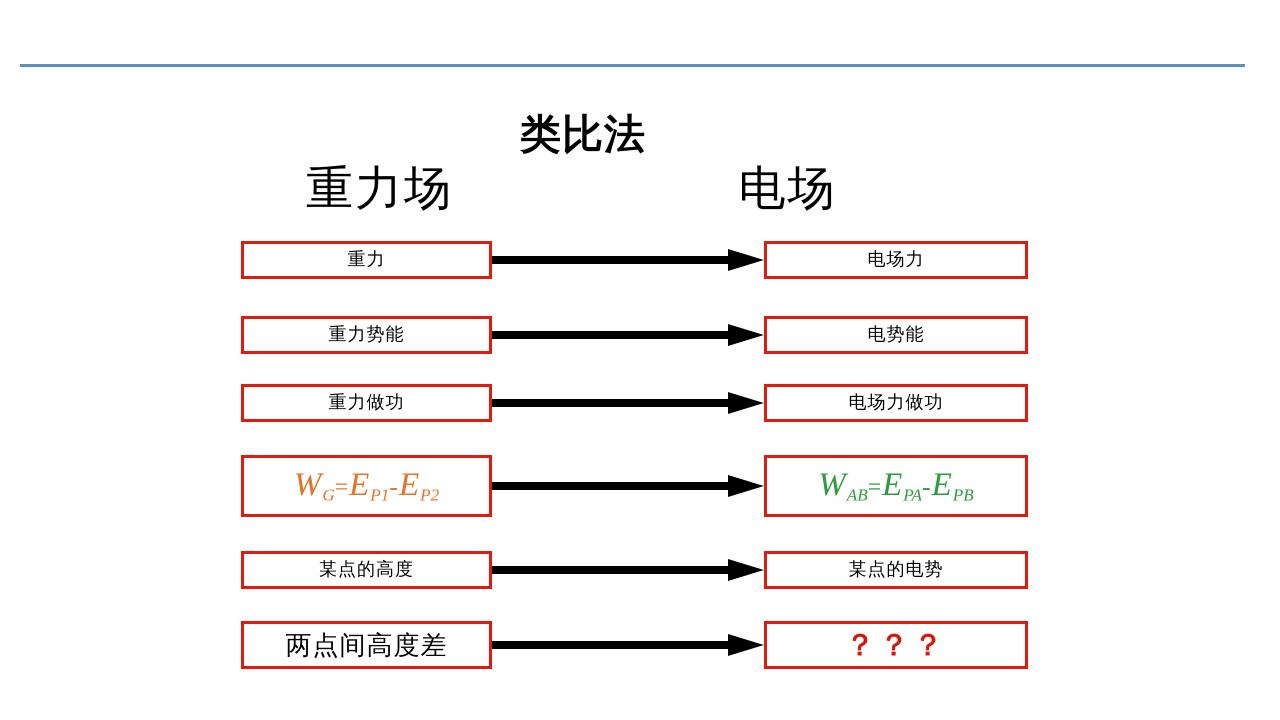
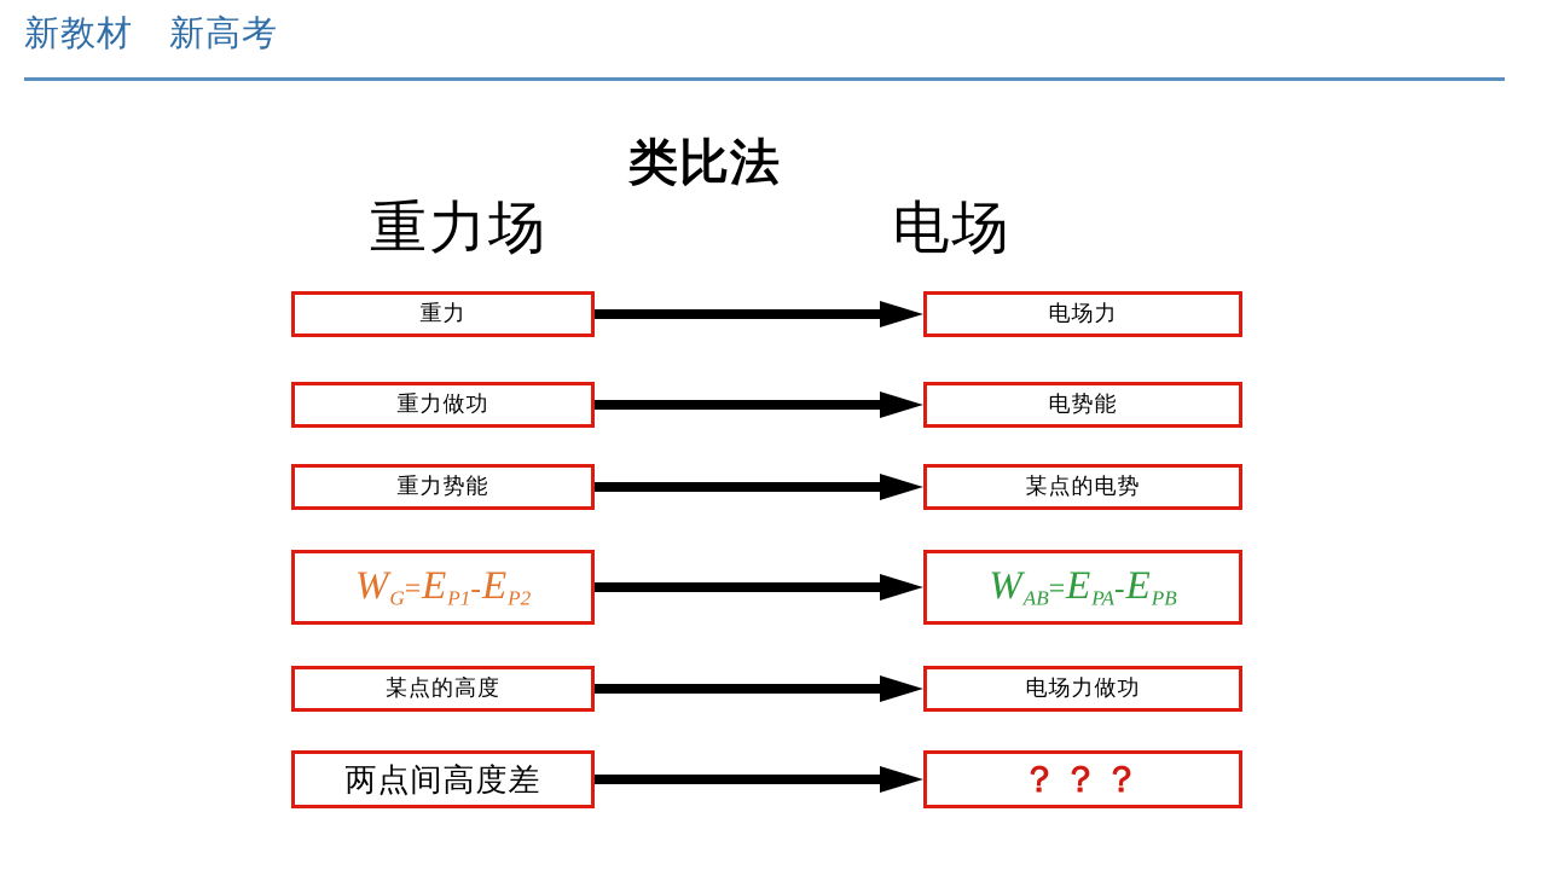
+ 新教材 新高考
  类比法
  重力场
  电场
  重力
  电场力
- 重力势能
+ 重力做功
  电势能
- 重力做功
+ 重力势能
- 电场力做功
+ 某点的电势
  WG=EP1-EP2
  WAB=EPA-EPB
  某点的高度
- 某点的电势
+ 电场力做功
  两点间高度差
  ？？？
